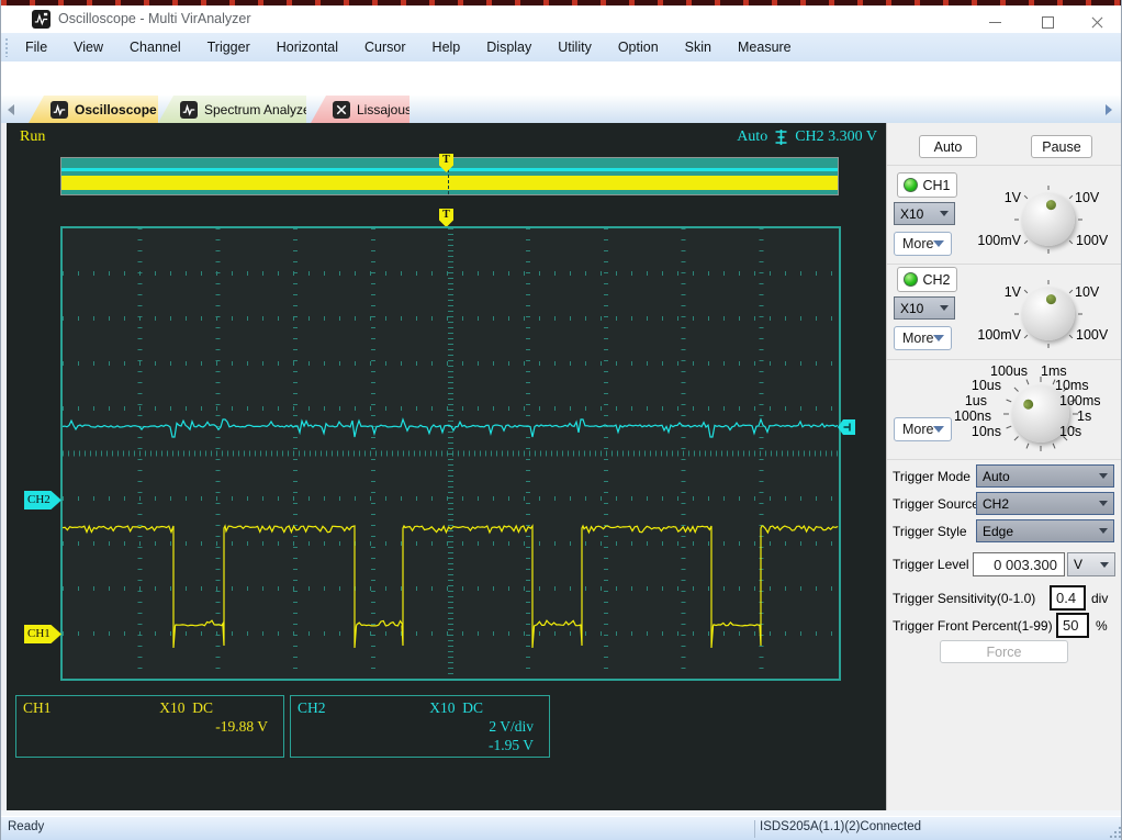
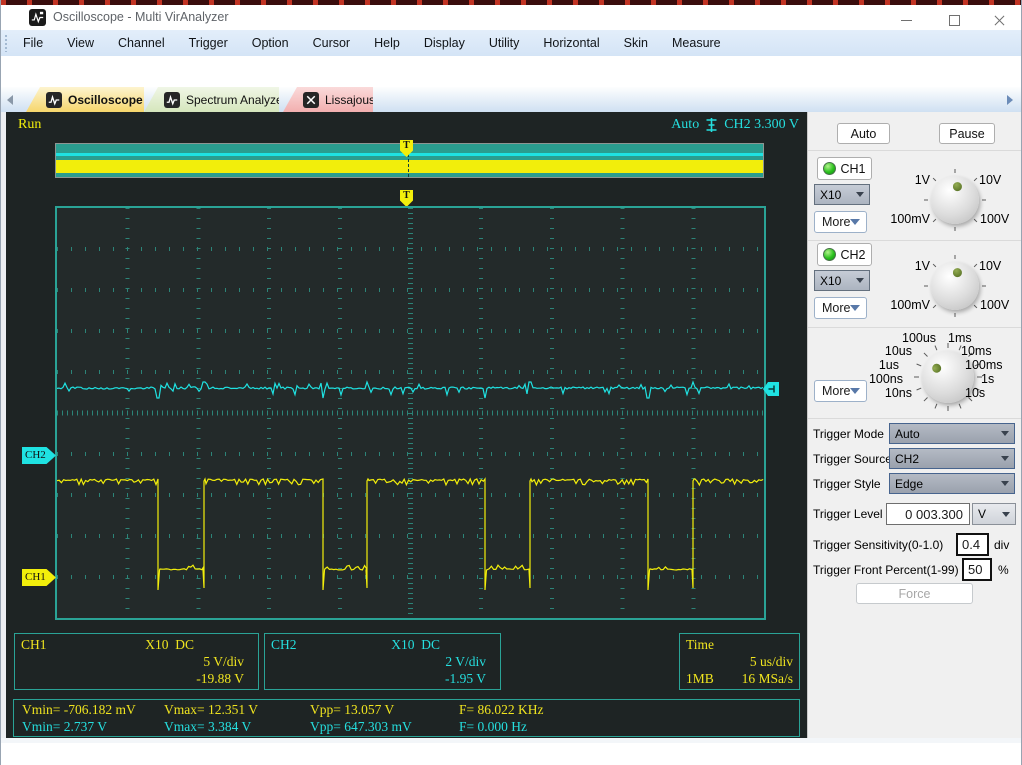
  Oscilloscope - Multi VirAnalyzer
  File
  View
  Channel
  Trigger
- Horizontal
+ Option
  Cursor
  Help
  Display
  Utility
- Option
+ Horizontal
  Skin
  Measure
  Oscilloscope
  Spectrum Analyz
  Lissajous
  Run
  Auto
  CH2 3.300 V
  T
  T
  CH2
  CH1
  CH1
  X10 DC
+ 5 V/div
  -19.88 V
  CH2
  X10 DC
  2 V/div
  -1.95 V
+ Time
+ 5 us/div
+ 1MB
+ 16 MSa/s
+ Vmin= -706.182 mV
+ Vmax= 12.351 V
+ Vpp= 13.057 V
+ F= 86.022 KHz
+ Vmin= 2.737 V
+ Vmax= 3.384 V
+ Vpp= 647.303 mV
+ F= 0.000 Hz
  Auto
  Pause
  CH1
  X10
  More
  1V
  10V
  100mV
  100V
  CH2
  X10
  More
  1V
  10V
  100mV
  100V
  100us
  1ms
  10us
  10ms
  1us
  100ms
  100ns
  1s
  10ns
  10s
  More
  Trigger Mode
  Auto
  Trigger Sourc
  CH2
  Trigger Style
  Edge
  Trigger Level
  0 003.300
  V
  Trigger Sensitivity(0-1.0)
  0.4
  div
  Trigger Front Percent(1-99)
  50
  %
  Force
- Ready
- ISDS205A(1.1)(2)Connected
